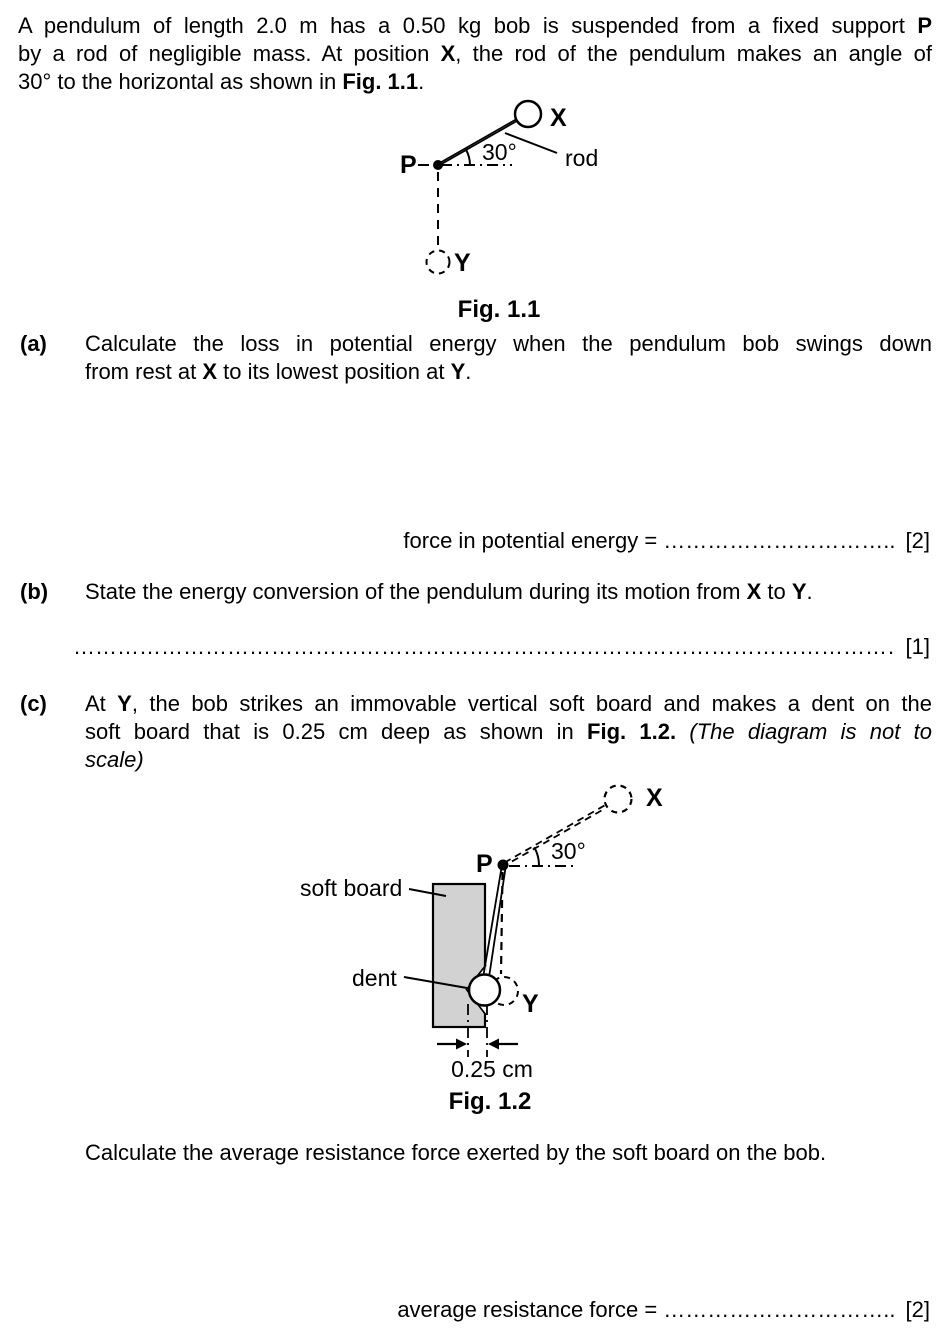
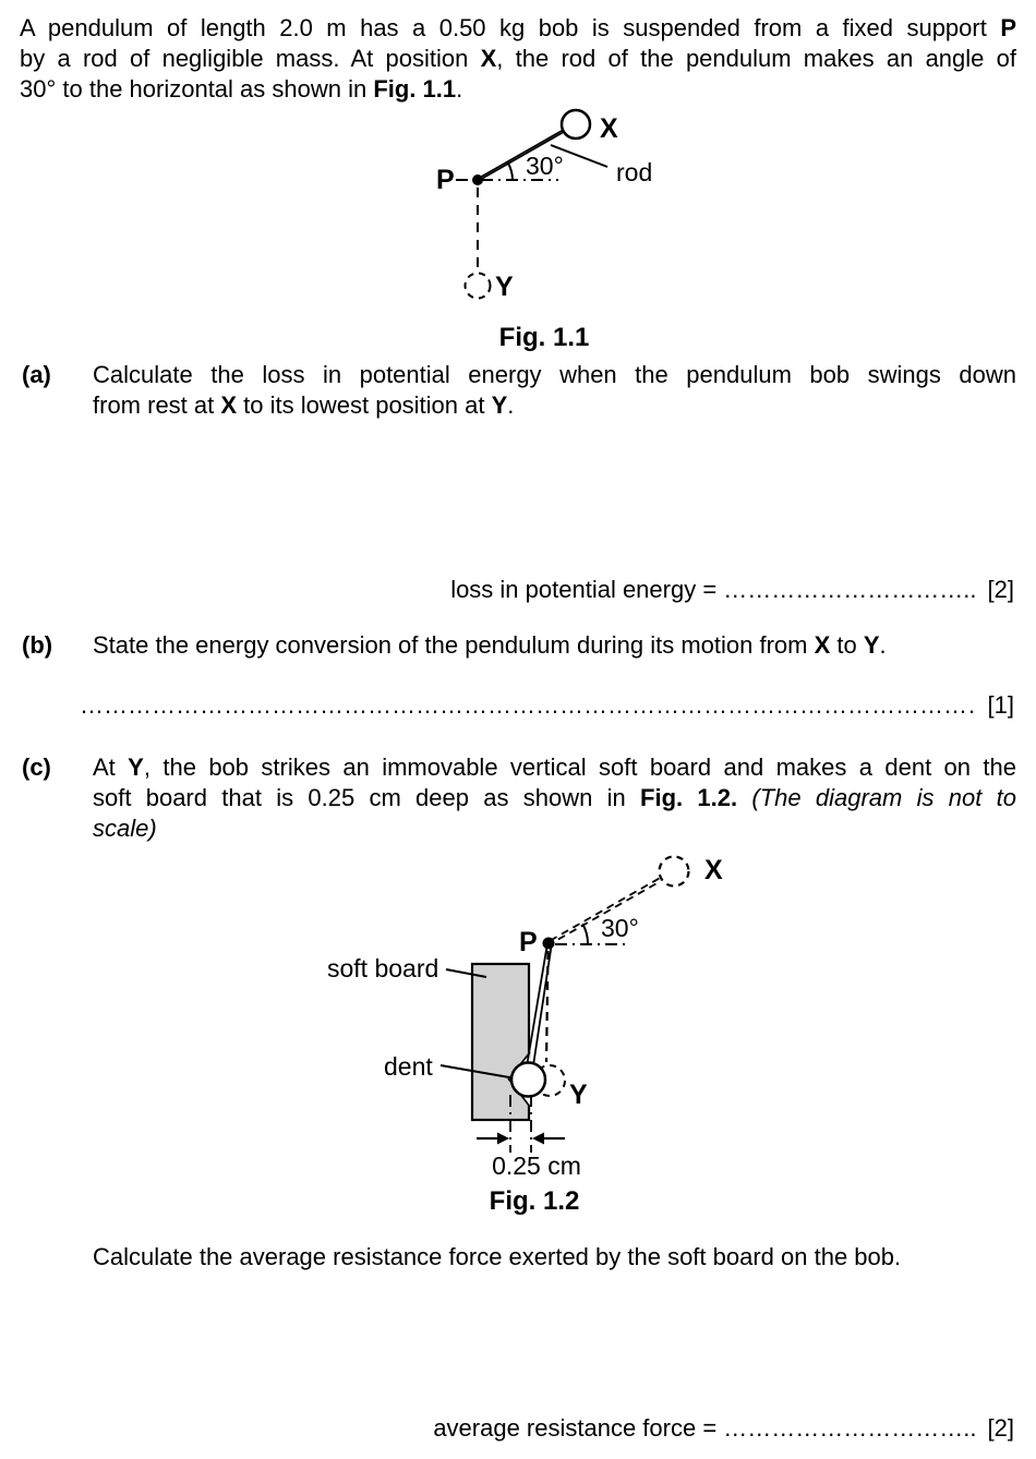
  A pendulum of length 2.0 m has a 0.50 kg bob is suspended from a fixed support P
  by a rod of negligible mass. At position X, the rod of the pendulum makes an angle of
  30° to the horizontal as shown in Fig. 1.1.
  P
  X
  30°
  rod
  Y
  Fig. 1.1
  (a)
  Calculate the loss in potential energy when the pendulum bob swings down
  from rest at X to its lowest position at Y.
- force in potential energy = ………………………….. [2]
+ loss in potential energy = ………………………….. [2]
  (b)
  State the energy conversion of the pendulum during its motion from X to Y.
  …………………………………………………………………………………………………
  [1]
  (c)
  At Y, the bob strikes an immovable vertical soft board and makes a dent on the
  soft board that is 0.25 cm deep as shown in Fig. 1.2. (The diagram is not to
  scale)
  P
  X
  30°
  soft board
  dent
  Y
  0.25 cm
  Fig. 1.2
  Calculate the average resistance force exerted by the soft board on the bob.
  average resistance force = ………………………….. [2]
